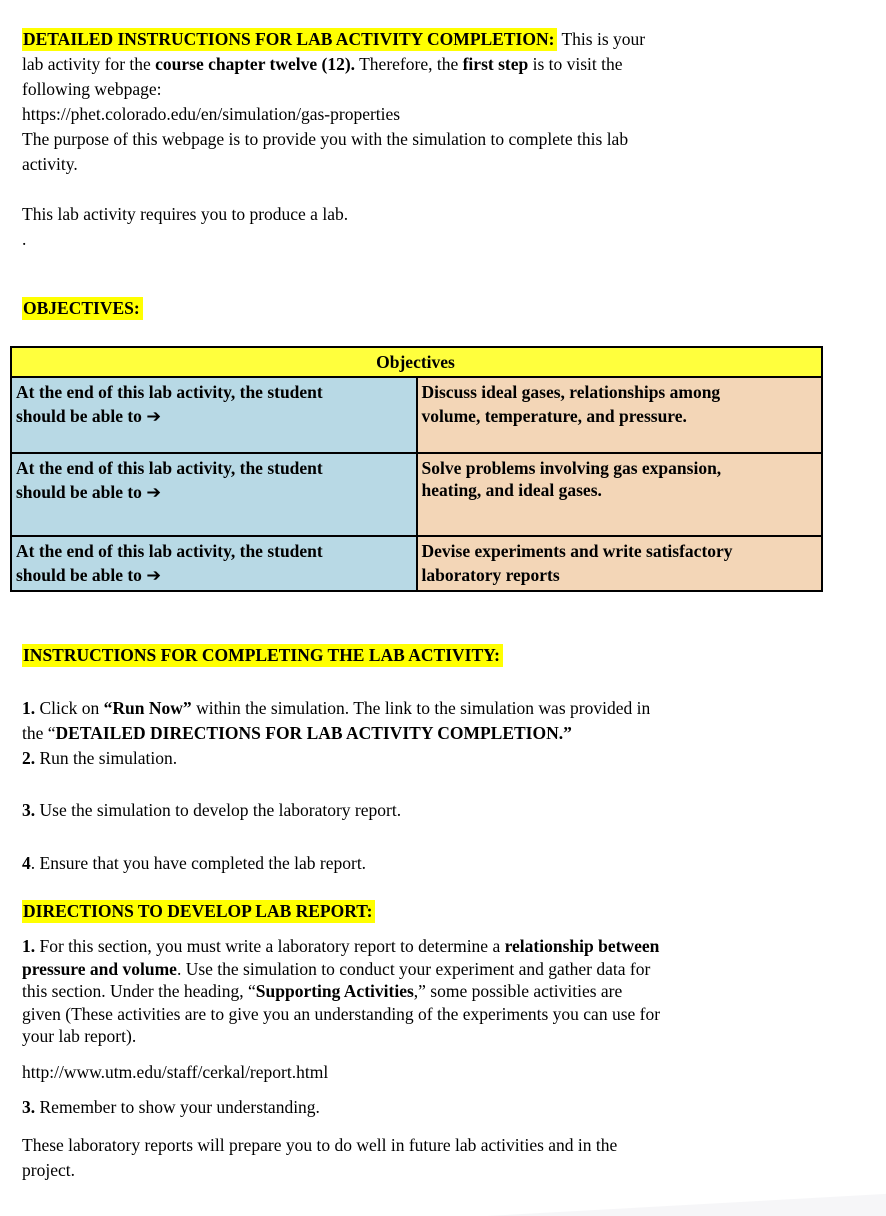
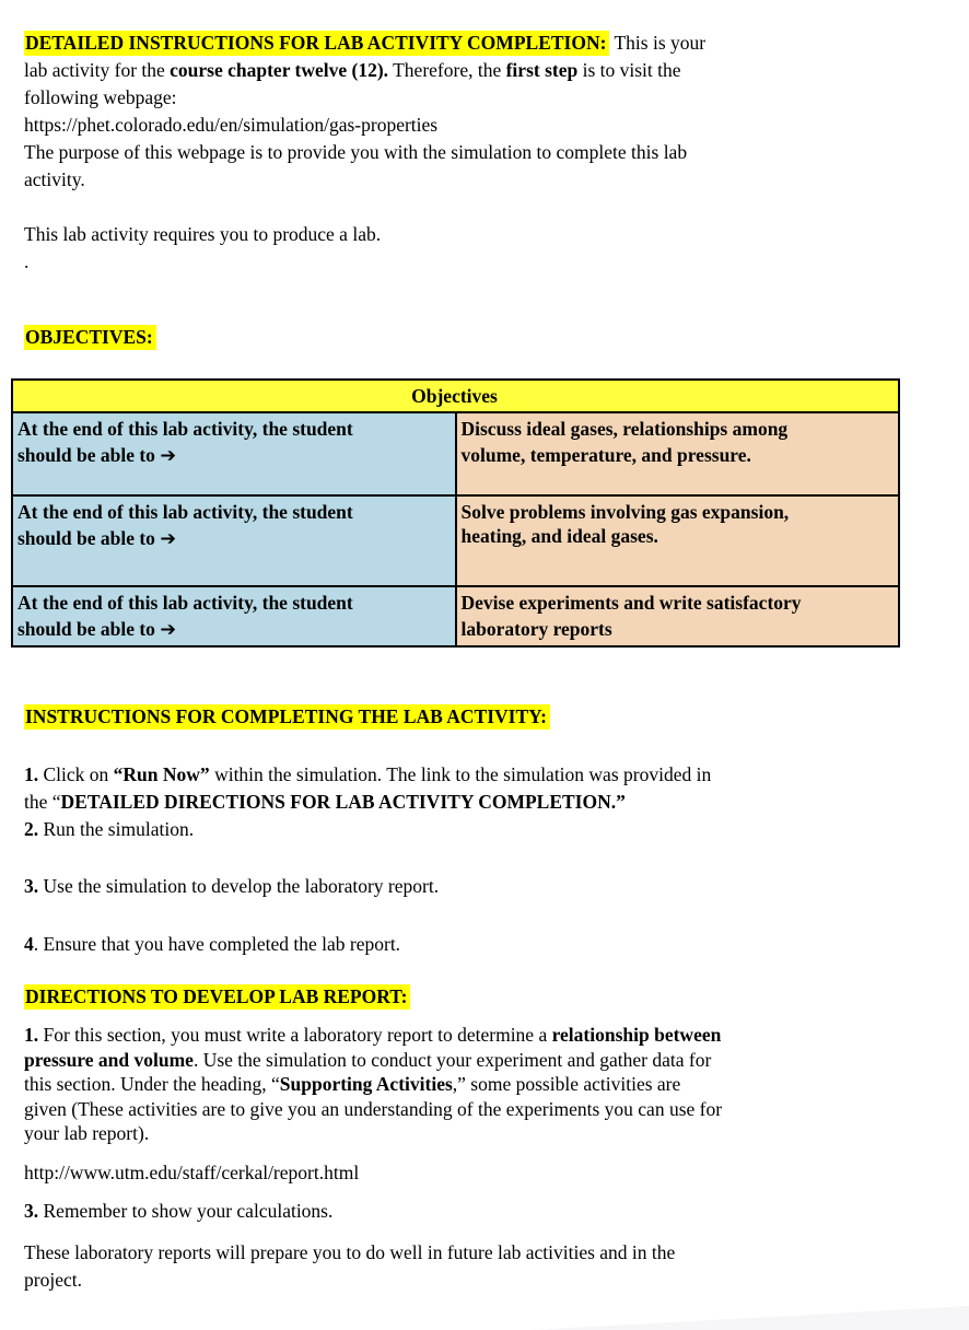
  DETAILED INSTRUCTIONS FOR LAB ACTIVITY COMPLETION: This is your
  lab activity for the course chapter twelve (12). Therefore, the first step is to visit the
  following webpage:
  https://phet.colorado.edu/en/simulation/gas-properties
  The purpose of this webpage is to provide you with the simulation to complete this lab
  activity.
  This lab activity requires you to produce a lab.
  .
  OBJECTIVES:
  Objectives
  At the end of this lab activity, the student should be able to ➔	Discuss ideal gases, relationships among volume, temperature, and pressure.
  At the end of this lab activity, the student should be able to ➔	Solve problems involving gas expansion, heating, and ideal gases.
  At the end of this lab activity, the student should be able to ➔	Devise experiments and write satisfactory laboratory reports
  INSTRUCTIONS FOR COMPLETING THE LAB ACTIVITY:
  1. Click on “Run Now” within the simulation. The link to the simulation was provided in
  the “DETAILED DIRECTIONS FOR LAB ACTIVITY COMPLETION.”
  2. Run the simulation.
  3. Use the simulation to develop the laboratory report.
  4. Ensure that you have completed the lab report.
  DIRECTIONS TO DEVELOP LAB REPORT:
  1. For this section, you must write a laboratory report to determine a relationship between
  pressure and volume. Use the simulation to conduct your experiment and gather data for
  this section. Under the heading, “Supporting Activities,” some possible activities are
  given (These activities are to give you an understanding of the experiments you can use for
  your lab report).
  http://www.utm.edu/staff/cerkal/report.html
- 3. Remember to show your understanding.
+ 3. Remember to show your calculations.
  These laboratory reports will prepare you to do well in future lab activities and in the
  project.
